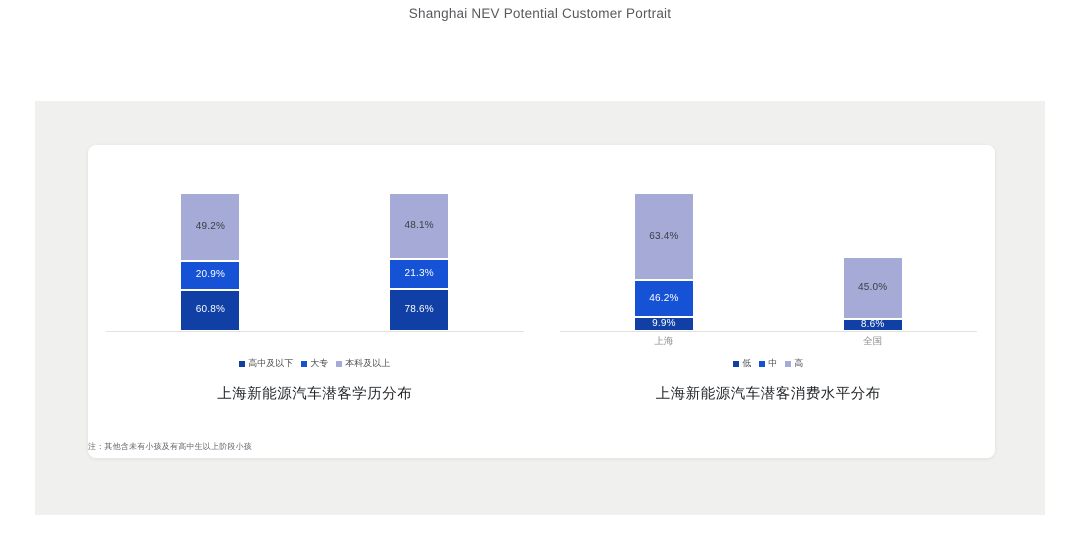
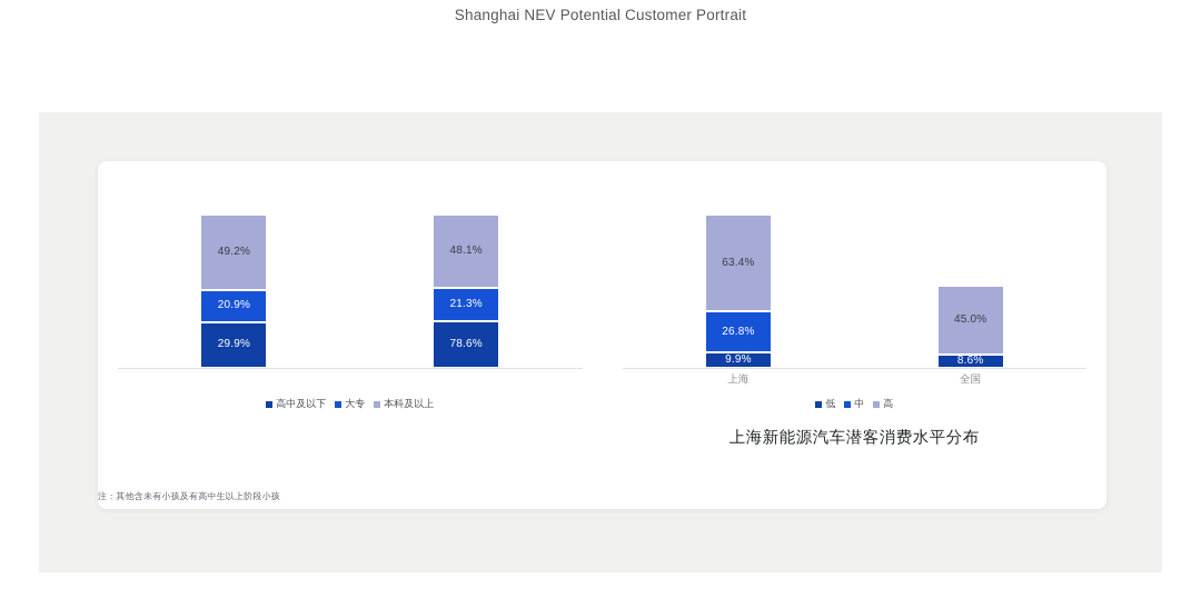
  Shanghai NEV Potential Customer Portrait
  49.2%
  20.9%
- 60.8%
+ 29.9%
  48.1%
  21.3%
  78.6%
  高中及以下
  大专
  本科及以上
- 上海新能源汽车潜客学历分布
  63.4%
- 46.2%
+ 26.8%
  9.9%
  45.0%
  8.6%
  上海
  全国
  低
  中
  高
  上海新能源汽车潜客消费水平分布
  注：其他含未有小孩及有高中生以上阶段小孩
